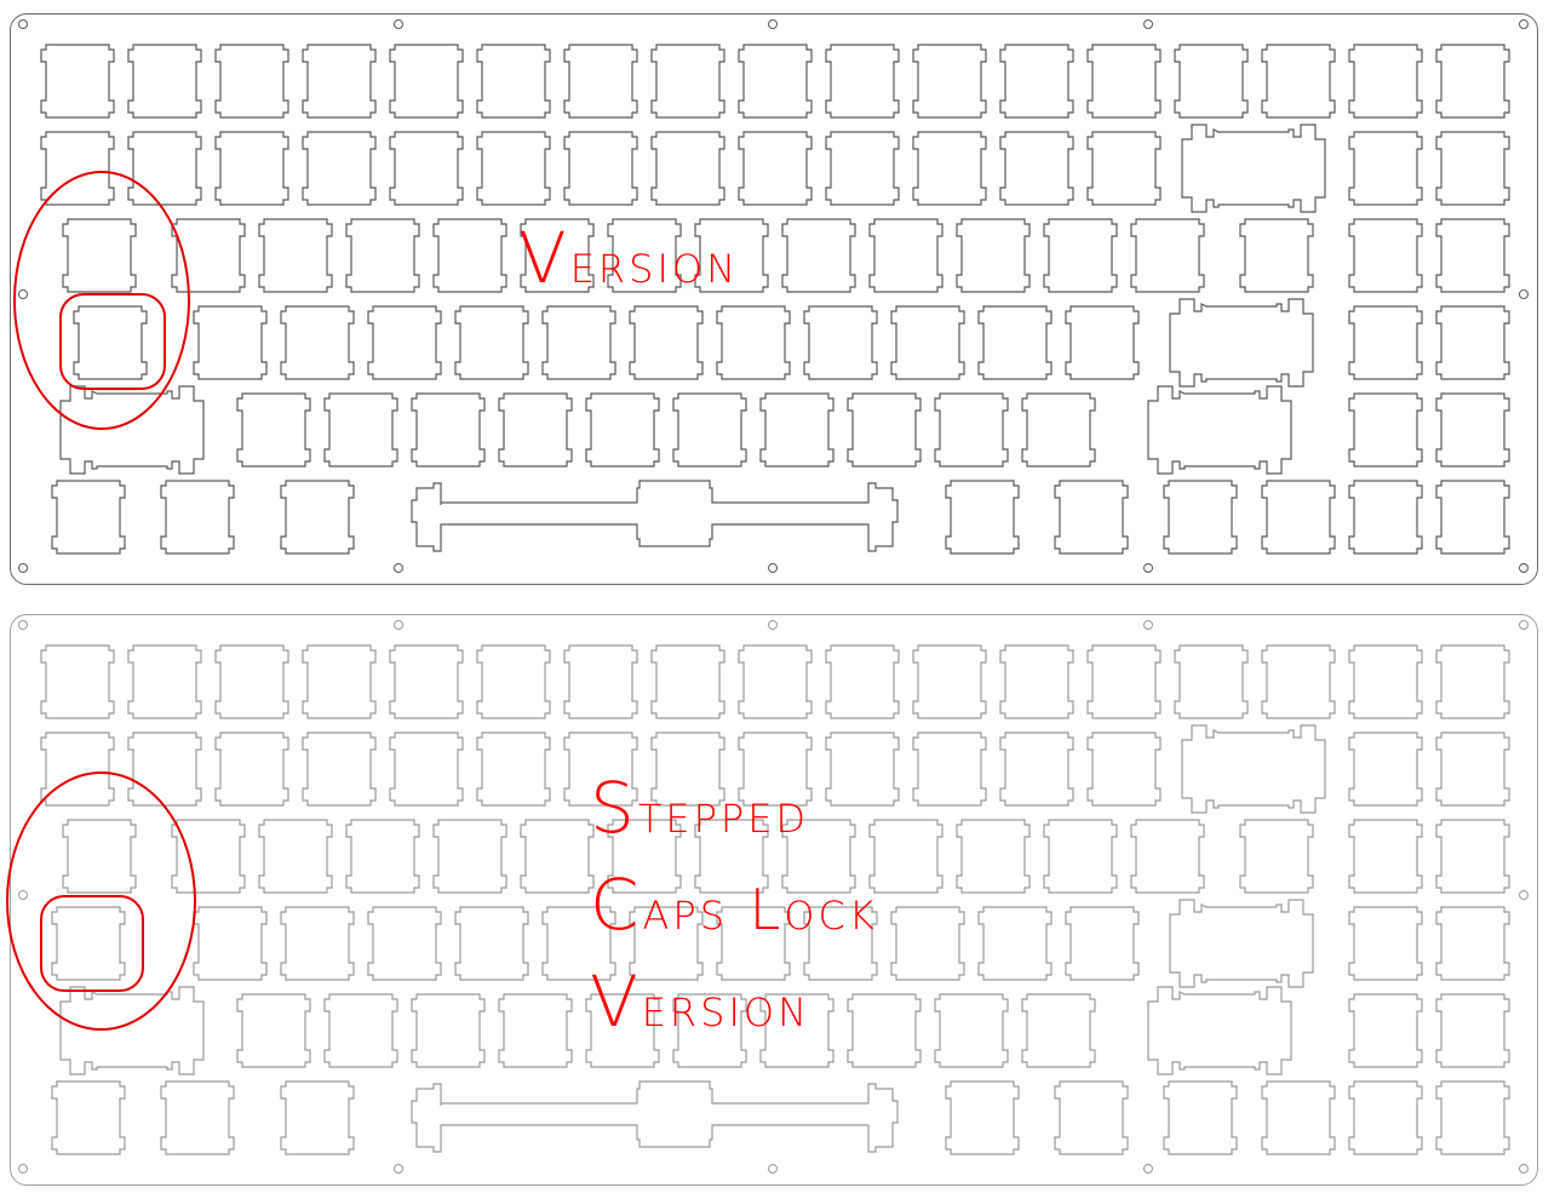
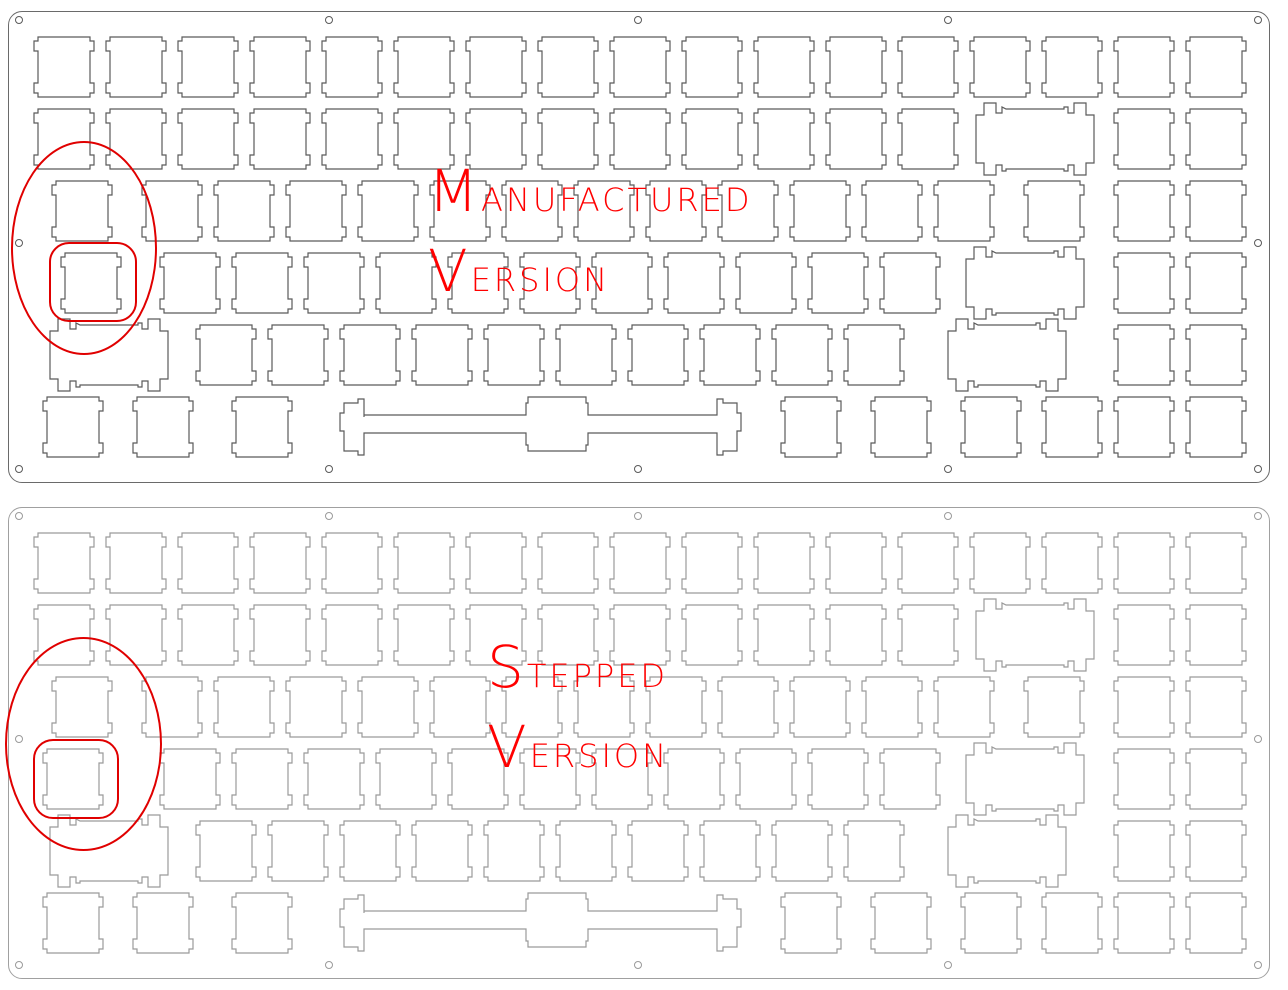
+ Manufactured
  Version
  Stepped
- Caps Lock
  Version
